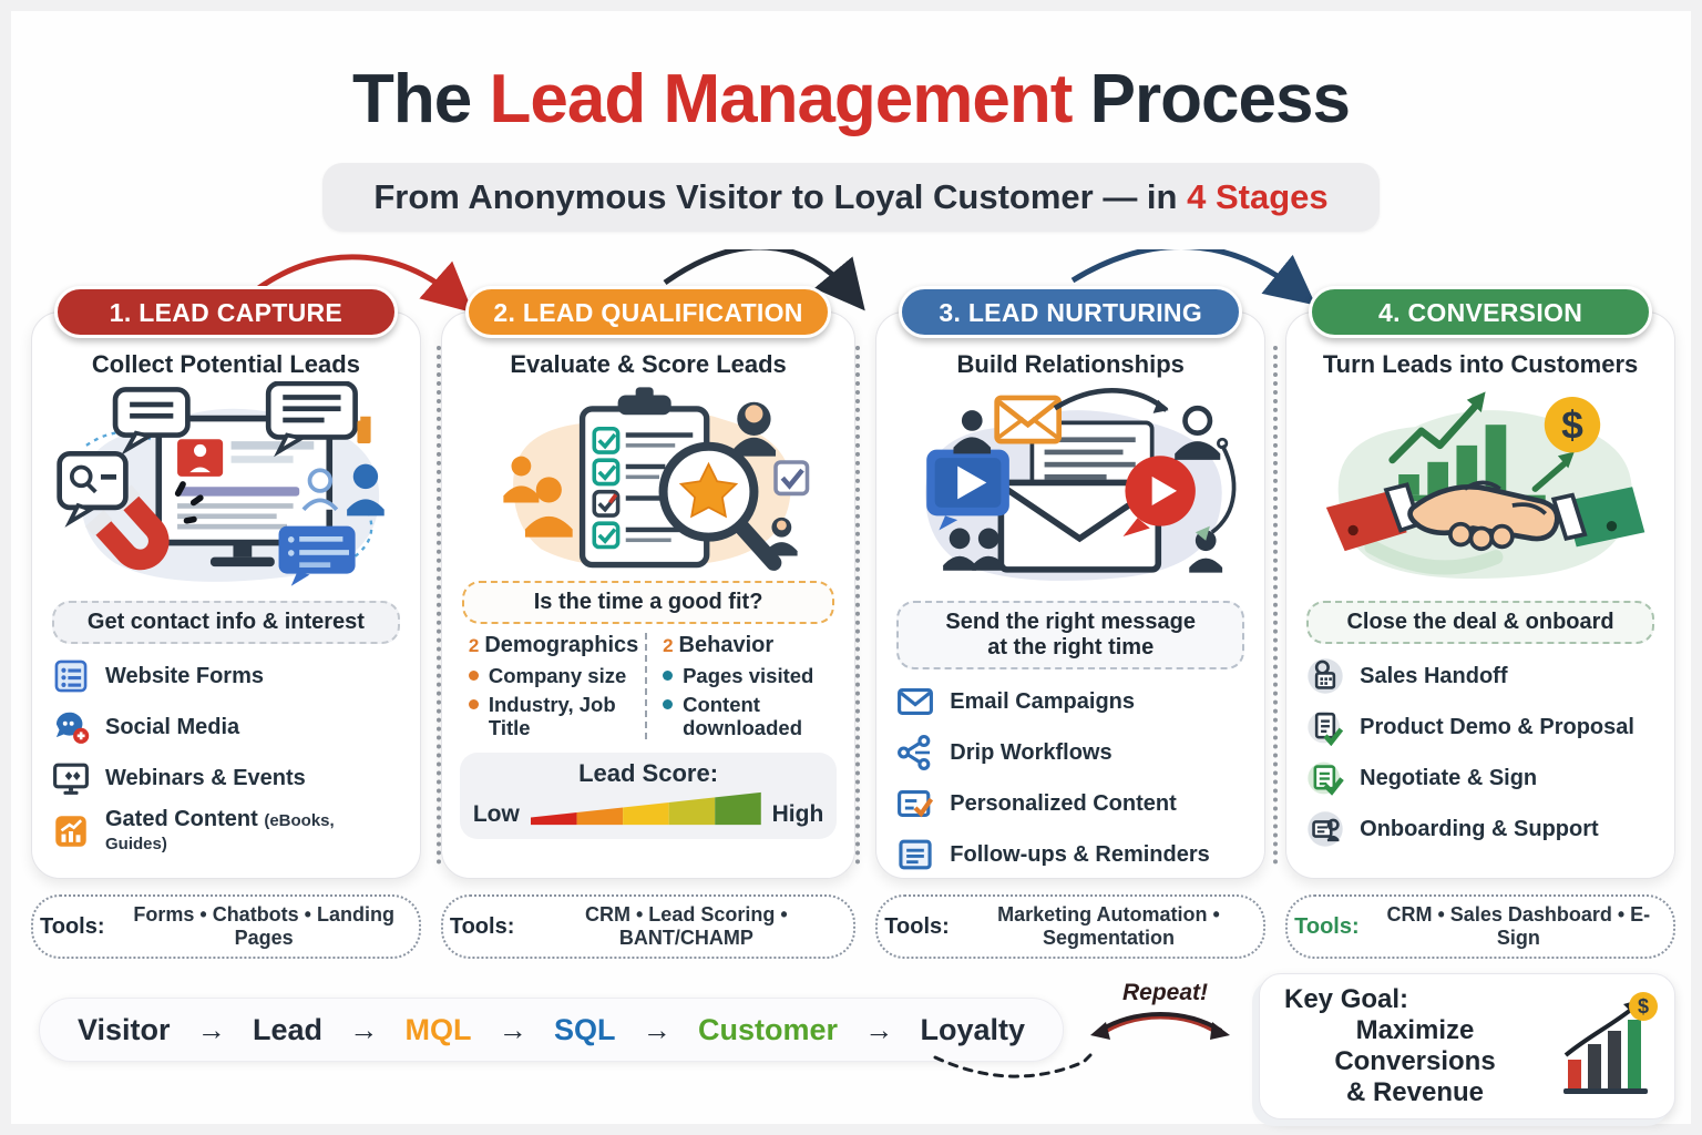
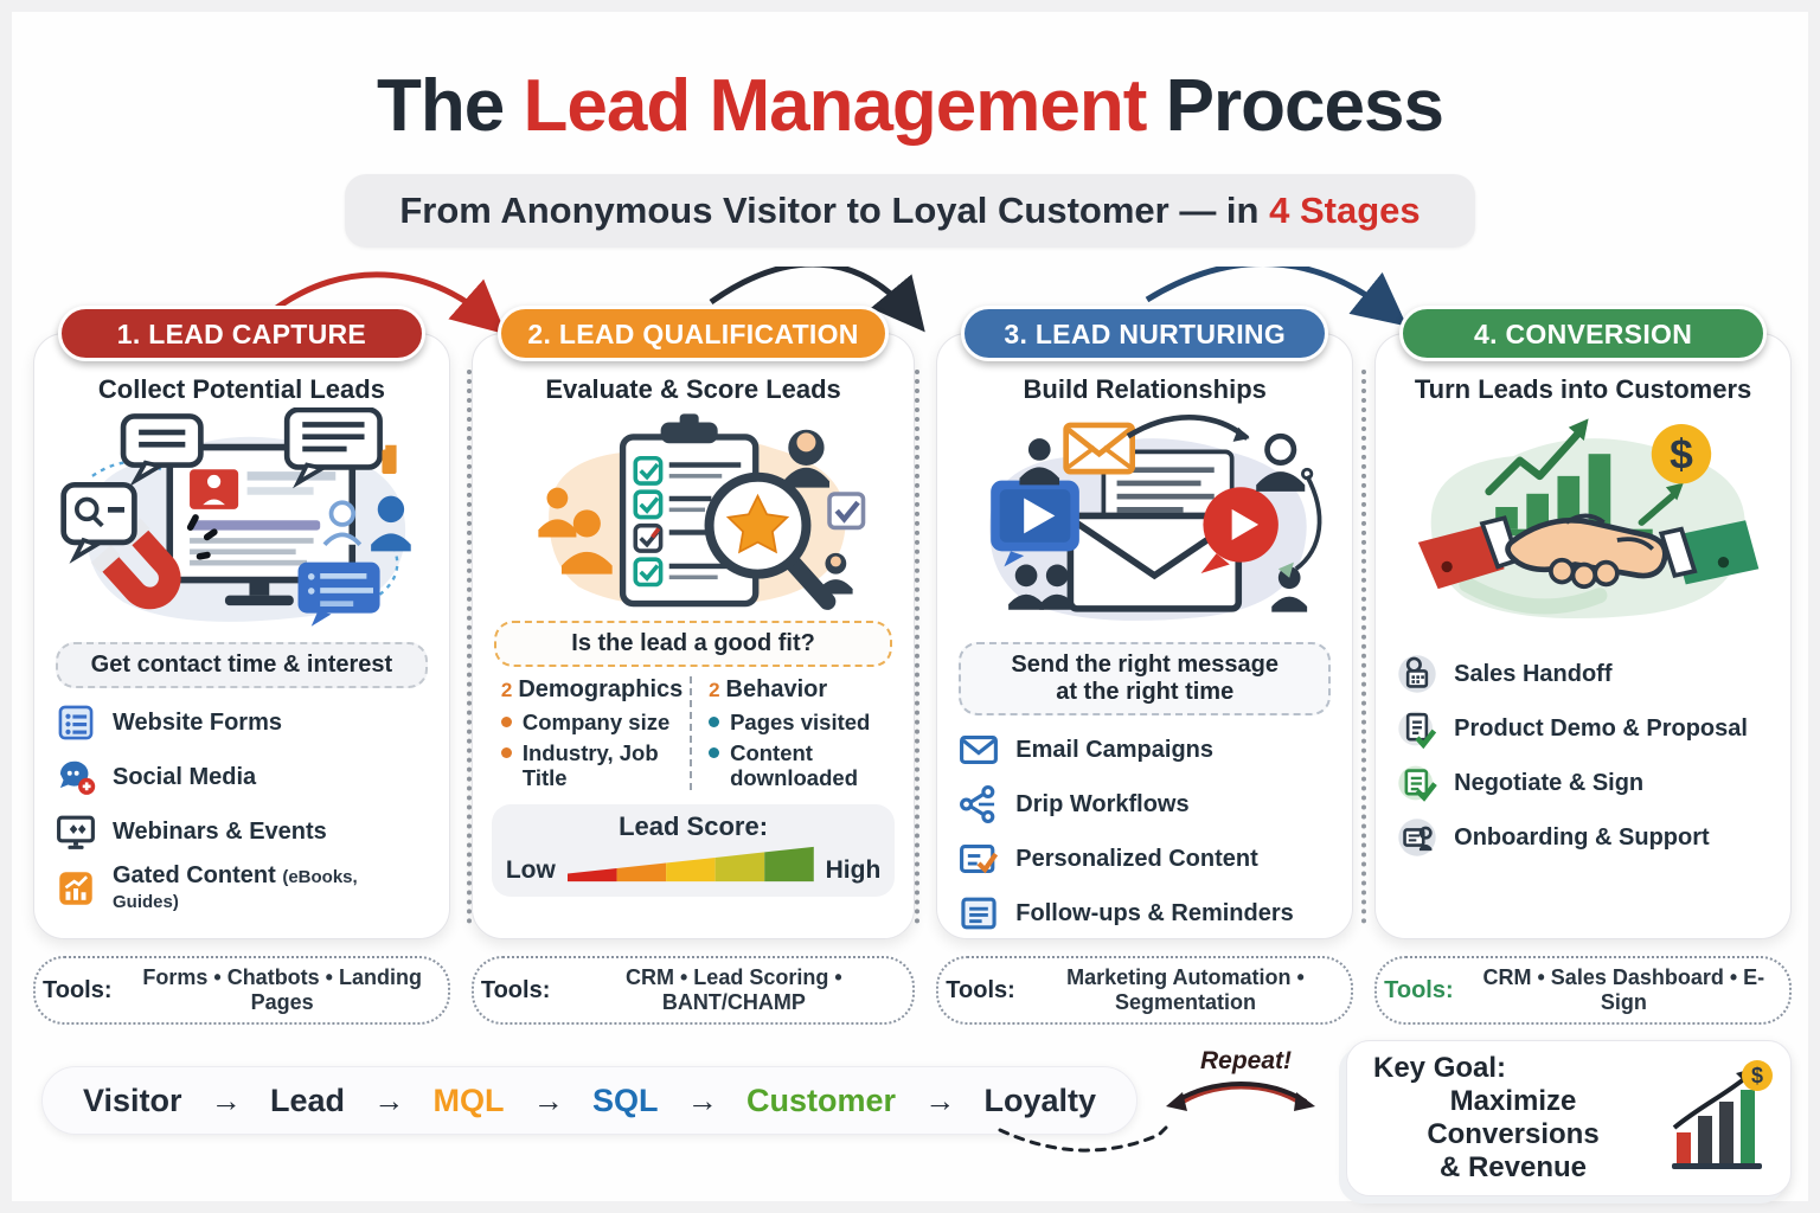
  The Lead Management Process
  From Anonymous Visitor to Loyal Customer — in 4 Stages
  1. LEAD CAPTURE
  Collect Potential Leads
- Get contact info & interest
+ Get contact time & interest
  Website Forms
  Social Media
  Webinars & Events
  Gated Content (eBooks, Guides)
  Tools:
  Forms • Chatbots • Landing Pages
  2. LEAD QUALIFICATION
  Evaluate & Score Leads
- Is the time a good fit?
+ Is the lead a good fit?
  2
  Demographics
  Company size
  Industry, Job Title
  2
  Behavior
  Pages visited
  Content downloaded
  Lead Score:
  Low
  High
  Tools:
  CRM • Lead Scoring • BANT/CHAMP
  3. LEAD NURTURING
  Build Relationships
  Send the right message
  at the right time
  Email Campaigns
  Drip Workflows
  Personalized Content
  Follow-ups & Reminders
  Tools:
  Marketing Automation • Segmentation
  4. CONVERSION
  Turn Leads into Customers
  $
- Close the deal & onboard
  Sales Handoff
  Product Demo & Proposal
  Negotiate & Sign
  Onboarding & Support
  Tools:
  CRM • Sales Dashboard • E-Sign
  Visitor
  →
  Lead
  →
  MQL
  →
  SQL
  →
  Customer
  →
  Loyalty
  Repeat!
  Key Goal:
  Maximize Conversions
  & Revenue
  $
